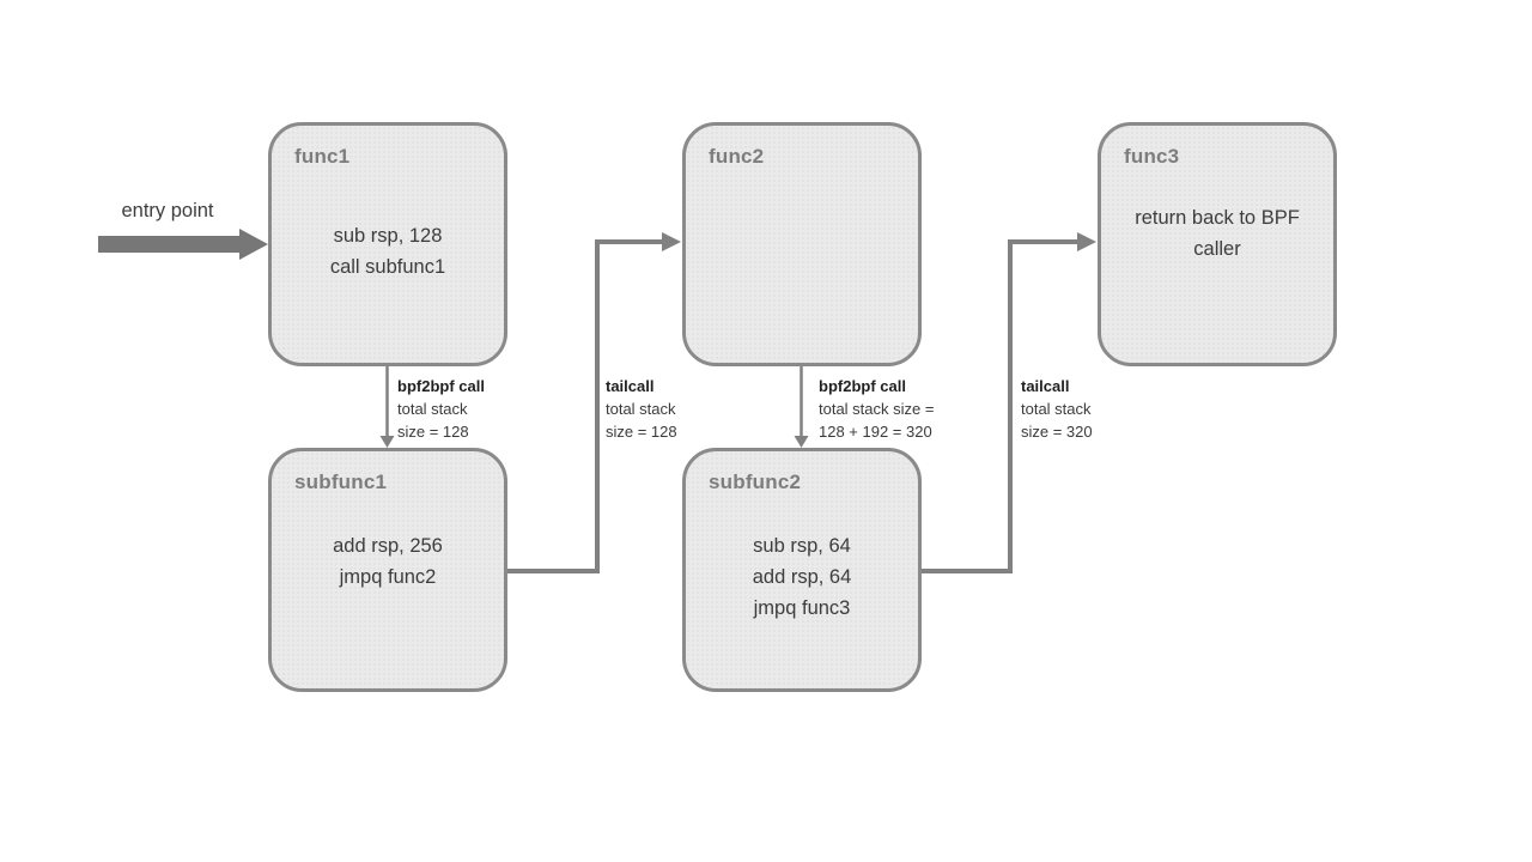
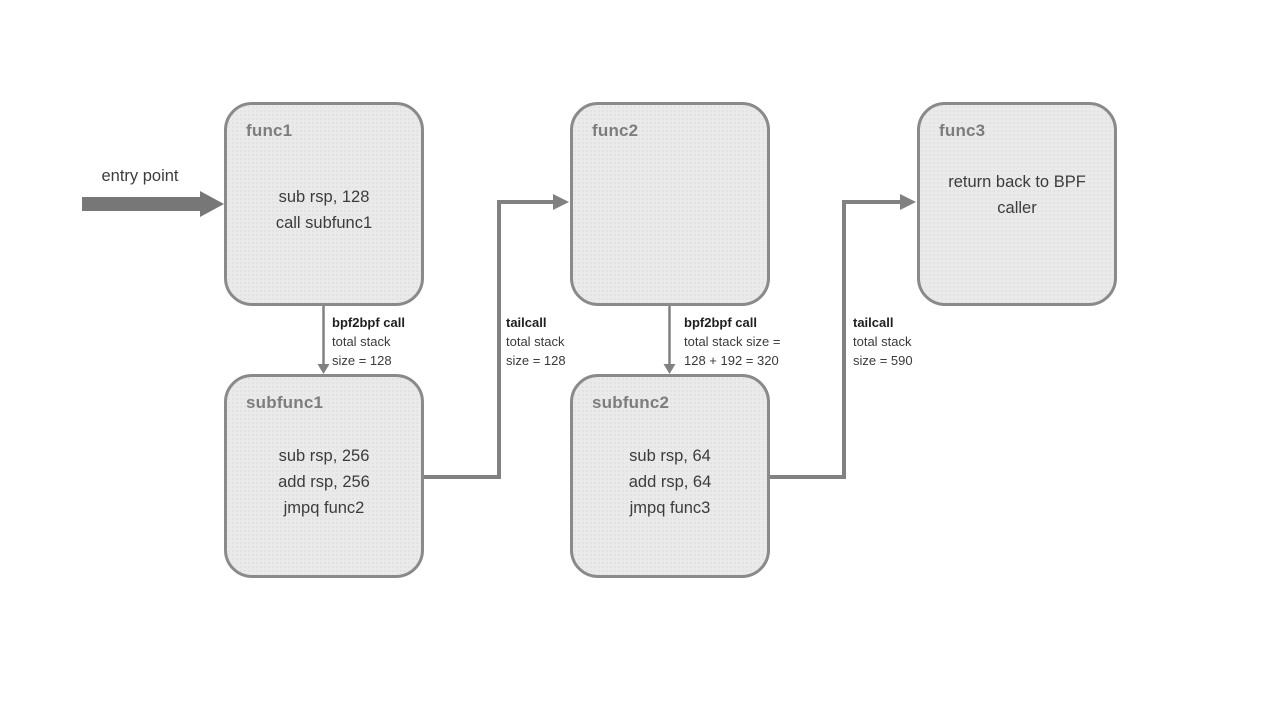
  entry point
  func1
  sub rsp, 128
  call subfunc1
  func2
  func3
  return back to BPF
  caller
  subfunc1
+ sub rsp, 256
  add rsp, 256
  jmpq func2
  subfunc2
  sub rsp, 64
  add rsp, 64
  jmpq func3
  bpf2bpf call
  total stack
  size = 128
  tailcall
  total stack
  size = 128
  bpf2bpf call
  total stack size =
  128 + 192 = 320
  tailcall
  total stack
- size = 320
+ size = 590
